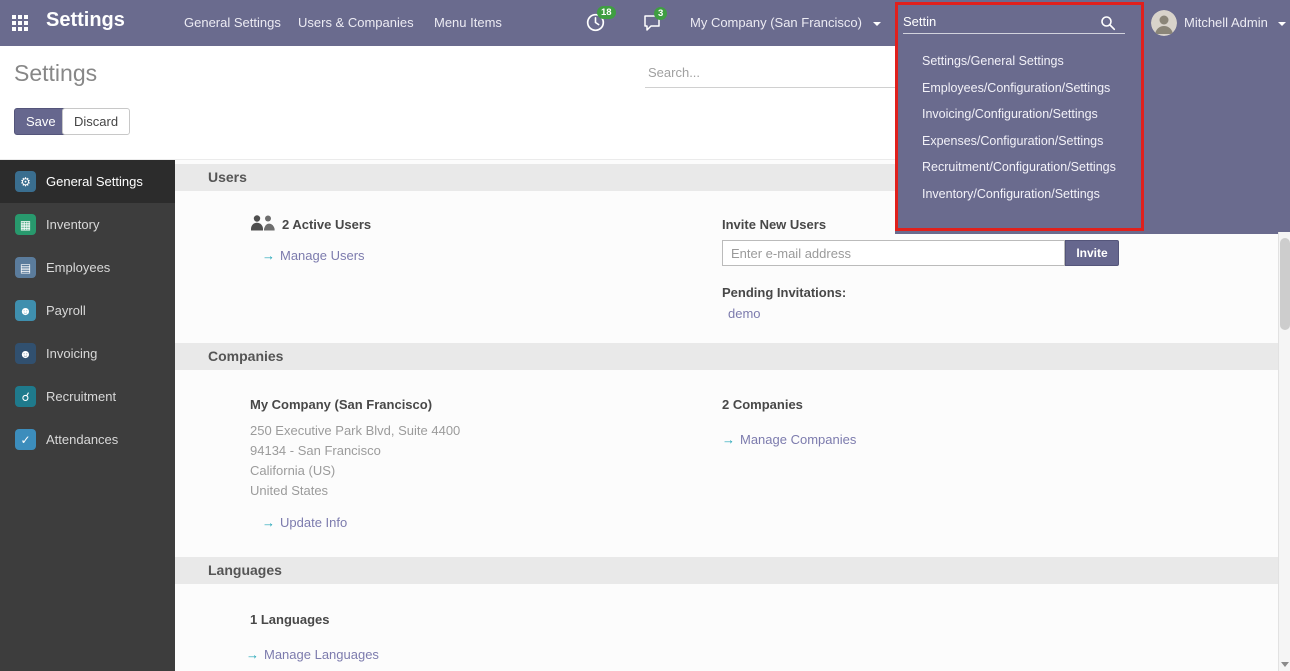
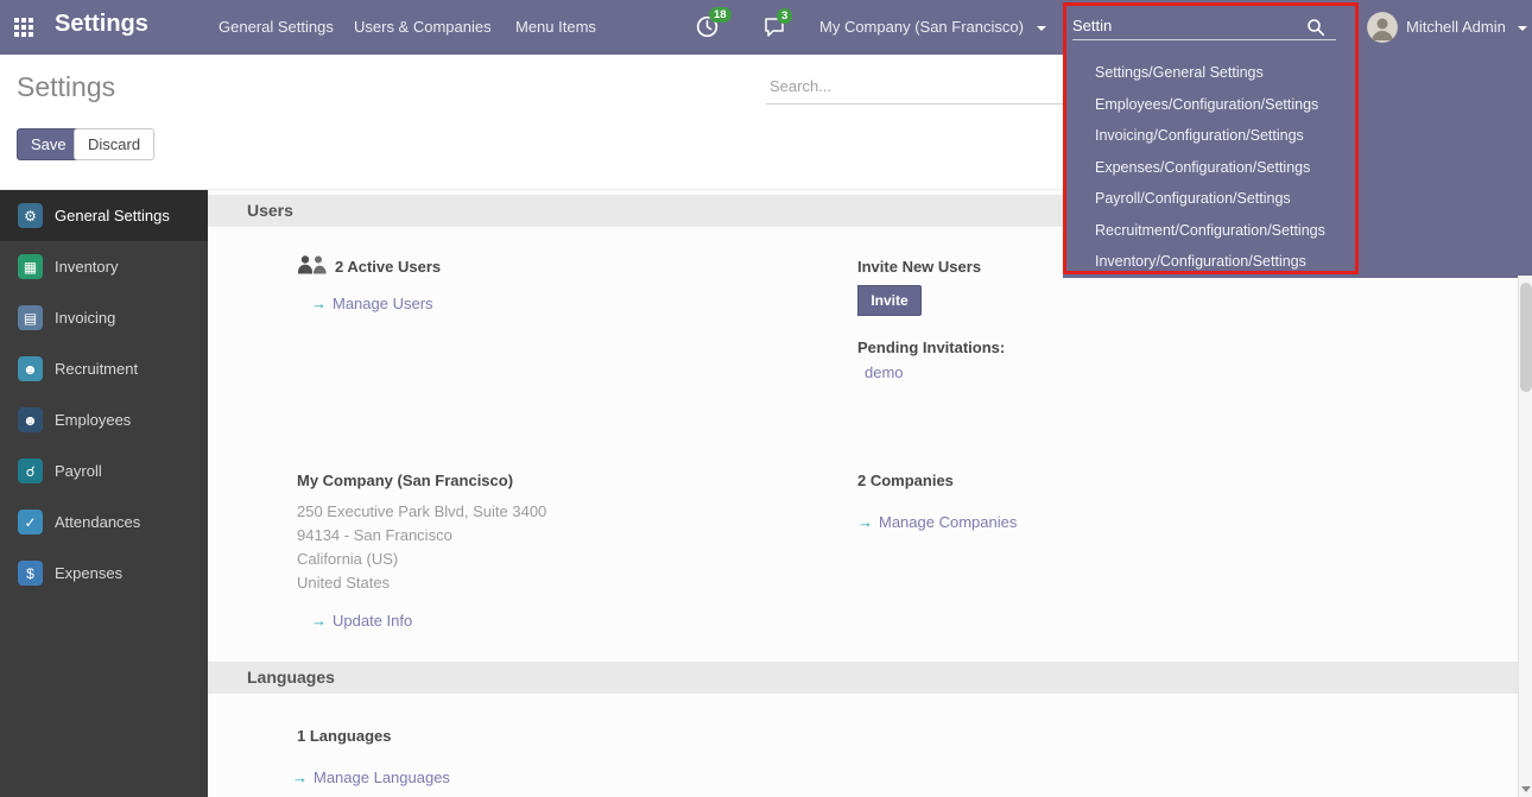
  Settings
  General Settings
  Users & Companies
  Menu Items
  18
  3
  My Company (San Francisco)
  Settin
  Mitchell Admin
  Settings/General Settings
  Employees/Configuration/Settings
  Invoicing/Configuration/Settings
  Expenses/Configuration/Settings
+ Payroll/Configuration/Settings
  Recruitment/Configuration/Settings
  Inventory/Configuration/Settings
  Settings
  Save
  Discard
  Search...
  ⚙
  General Settings
  ▦
  Inventory
  ▤
- Employees
+ Invoicing
  ☻
- Payroll
+ Recruitment
  ☻
- Invoicing
+ Employees
  ☌
- Recruitment
+ Payroll
  ✓
  Attendances
+ $
+ Expenses
  Users
  2 Active Users
  →
  Manage Users
  Invite New Users
- Enter e-mail address
  Invite
  Pending Invitations:
  demo
- Companies
  My Company (San Francisco)
- 250 Executive Park Blvd, Suite 4400
+ 250 Executive Park Blvd, Suite 3400
  94134 - San Francisco
  California (US)
  United States
  →
  Update Info
  2 Companies
  →
  Manage Companies
  Languages
  1 Languages
  →
  Manage Languages
